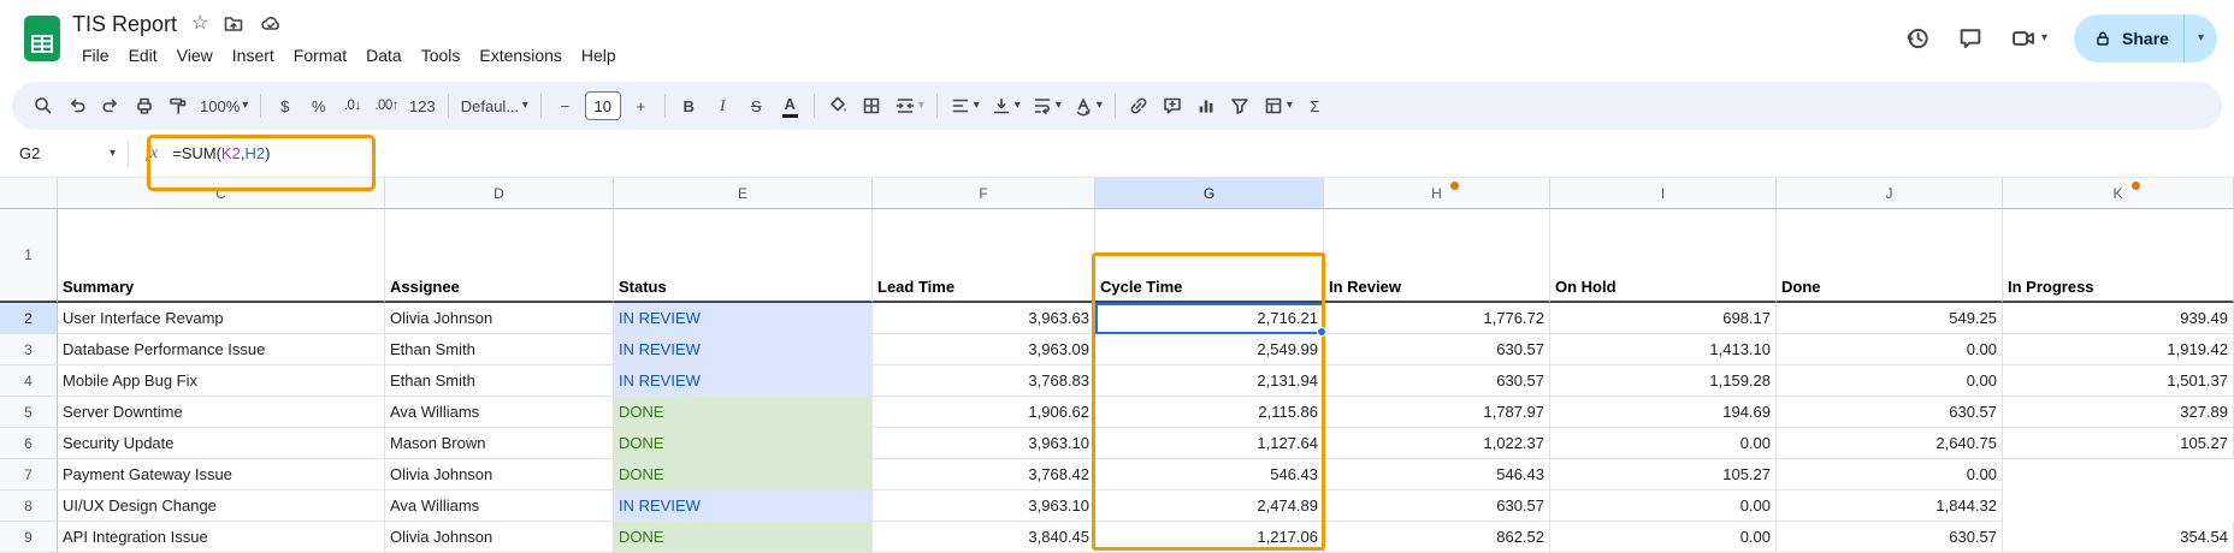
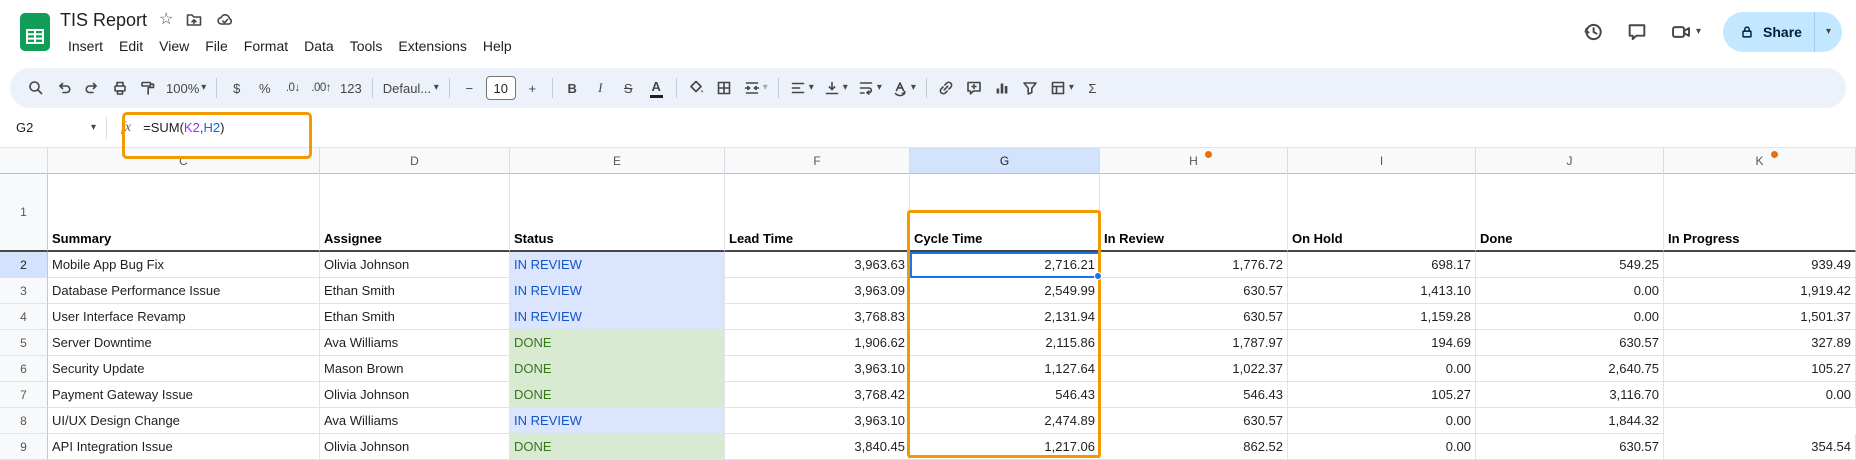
  TIS Report
  ☆
- File
+ Insert
  Edit
  View
- Insert
+ File
  Format
  Data
  Tools
  Extensions
  Help
  ▾
  Share
  ▾
  100%
  ▾
  $
  %
  .0↓
  .00↑
  123
  Defaul...
  ▾
  −
  10
  +
  B
  I
  S
  A
  ▾
  ▾
  ▾
  ▾
  ▾
  ▾
  Σ
  G2
  ▾
  fx
  =SUM(K2,H2)
  C
  D
  E
  F
  G
  H
  I
  J
  K
  1
  Summary
  Assignee
  Status
  Lead Time
  Cycle Time
  In Review
  On Hold
  Done
  In Progress
  2
- User Interface Revamp
+ Mobile App Bug Fix
  Olivia Johnson
  IN REVIEW
  3,963.63
  2,716.21
  1,776.72
  698.17
  549.25
  939.49
  3
  Database Performance Issue
  Ethan Smith
  IN REVIEW
  3,963.09
  2,549.99
  630.57
  1,413.10
  0.00
  1,919.42
  4
- Mobile App Bug Fix
+ User Interface Revamp
  Ethan Smith
  IN REVIEW
  3,768.83
  2,131.94
  630.57
  1,159.28
  0.00
  1,501.37
  5
  Server Downtime
  Ava Williams
  DONE
  1,906.62
  2,115.86
  1,787.97
  194.69
  630.57
  327.89
  6
  Security Update
  Mason Brown
  DONE
  3,963.10
  1,127.64
  1,022.37
  0.00
  2,640.75
  105.27
  7
  Payment Gateway Issue
  Olivia Johnson
  DONE
  3,768.42
  546.43
  546.43
  105.27
+ 3,116.70
  0.00
  8
  UI/UX Design Change
  Ava Williams
  IN REVIEW
  3,963.10
  2,474.89
  630.57
  0.00
  1,844.32
  9
  API Integration Issue
  Olivia Johnson
  DONE
  3,840.45
  1,217.06
  862.52
  0.00
  630.57
  354.54
